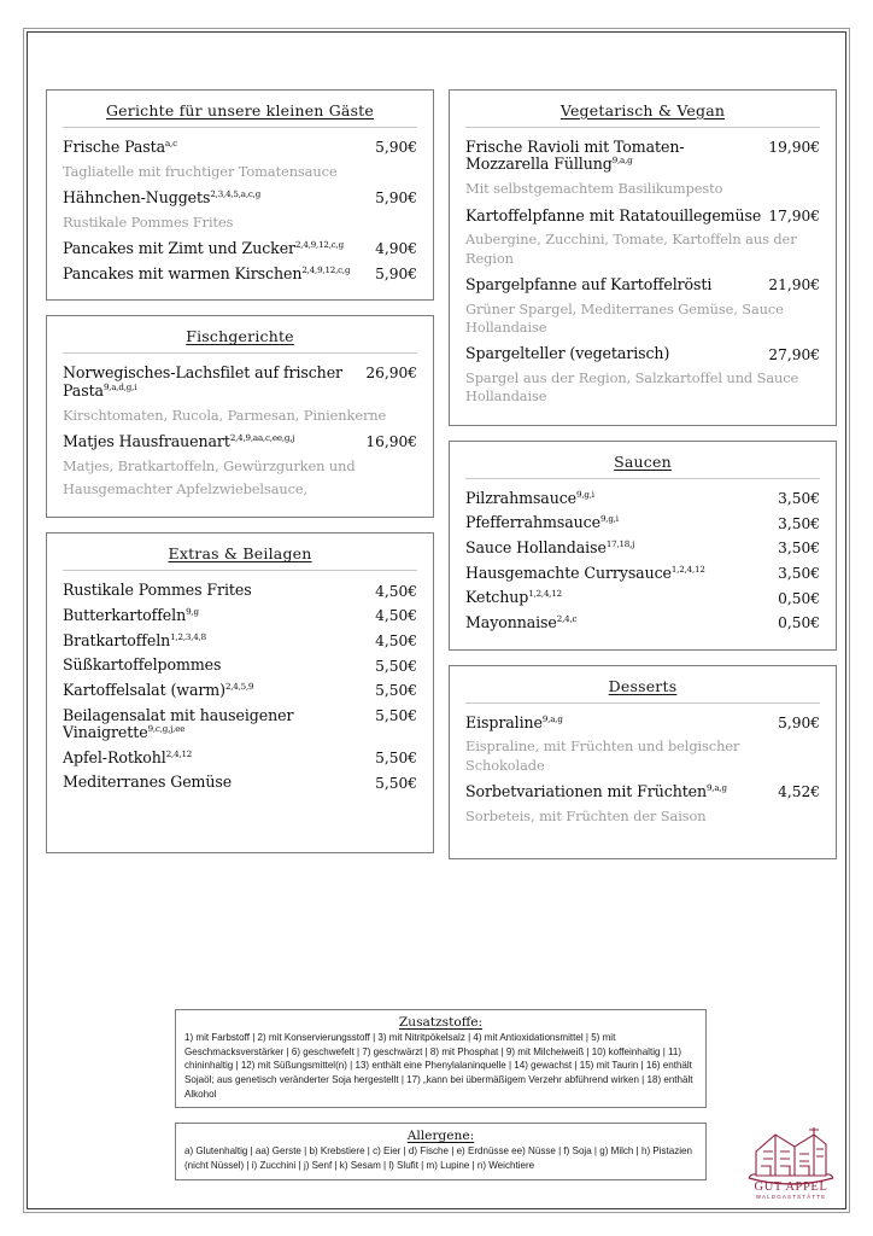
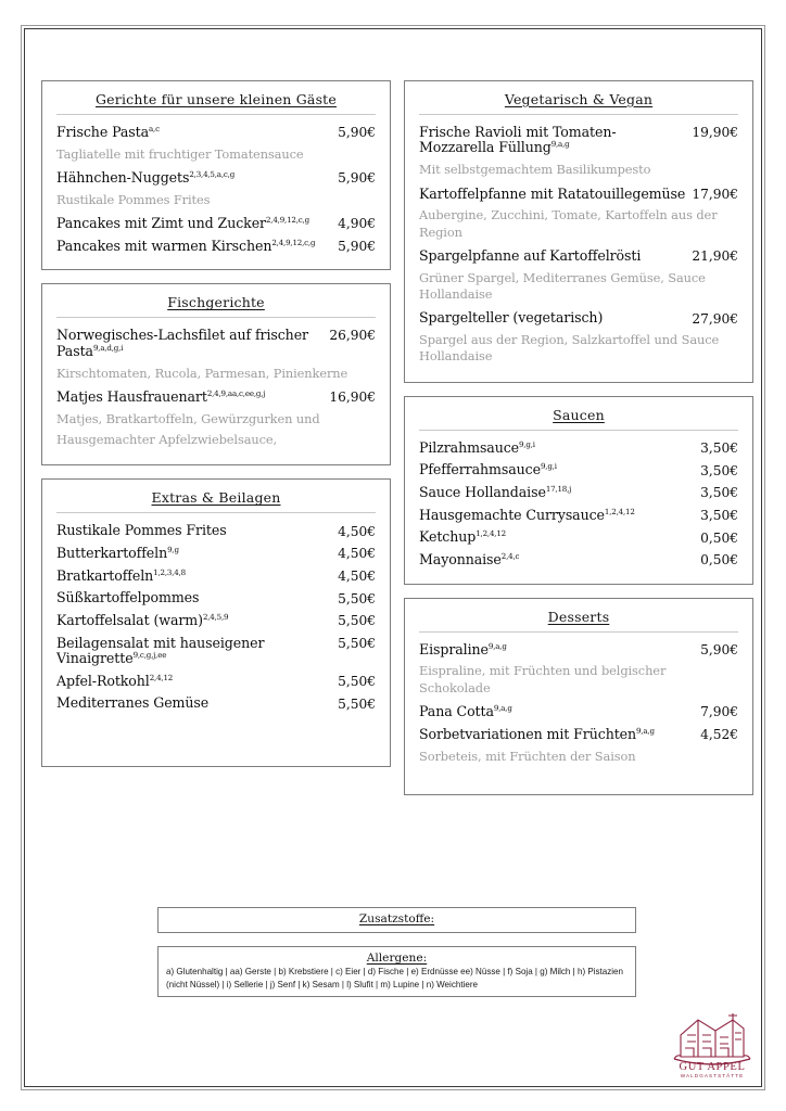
  Gerichte für unsere kleinen Gäste
  Frische Pastaa,c
  5,90€
  Tagliatelle mit fruchtiger Tomatensauce
  Hähnchen-Nuggets2,3,4,5,a,c,g
  5,90€
  Rustikale Pommes Frites
  Pancakes mit Zimt und Zucker2,4,9,12,c,g
  4,90€
  Pancakes mit warmen Kirschen2,4,9,12,c,g
  5,90€
  Fischgerichte
  Norwegisches-Lachsfilet auf frischer Pasta9,a,d,g,i
  26,90€
  Kirschtomaten, Rucola, Parmesan, Pinienkerne
  Matjes Hausfrauenart2,4,9,aa,c,ee,g,j
  16,90€
  Matjes, Bratkartoffeln, Gewürzgurken und
  Hausgemachter Apfelzwiebelsauce,
  Extras & Beilagen
  Rustikale Pommes Frites
  4,50€
  Butterkartoffeln9,g
  4,50€
  Bratkartoffeln1,2,3,4,8
  4,50€
  Süßkartoffelpommes
  5,50€
  Kartoffelsalat (warm)2,4,5,9
  5,50€
  Beilagensalat mit hauseigener Vinaigrette9,c,g,j,ee
  5,50€
  Apfel-Rotkohl2,4,12
  5,50€
  Mediterranes Gemüse
  5,50€
  Vegetarisch & Vegan
  Frische Ravioli mit Tomaten-Mozzarella Füllung9,a,g
  19,90€
  Mit selbstgemachtem Basilikumpesto
  Kartoffelpfanne mit Ratatouillegemüse
  17,90€
  Aubergine, Zucchini, Tomate, Kartoffeln aus der Region
  Spargelpfanne auf Kartoffelrösti
  21,90€
  Grüner Spargel, Mediterranes Gemüse, Sauce Hollandaise
  Spargelteller (vegetarisch)
  27,90€
  Spargel aus der Region, Salzkartoffel und Sauce Hollandaise
  Saucen
  Pilzrahmsauce9,g,i
  3,50€
  Pfefferrahmsauce9,g,i
  3,50€
  Sauce Hollandaise17,18,j
  3,50€
  Hausgemachte Currysauce1,2,4,12
  3,50€
  Ketchup1,2,4,12
  0,50€
  Mayonnaise2,4,c
  0,50€
  Desserts
  Eispraline9,a,g
  5,90€
  Eispraline, mit Früchten und belgischer Schokolade
+ Pana Cotta9,a,g
+ 7,90€
  Sorbetvariationen mit Früchten9,a,g
  4,52€
  Sorbeteis, mit Früchten der Saison
  Zusatzstoffe:
- 1) mit Farbstoff | 2) mit Konservierungsstoff | 3) mit Nitritpökelsalz | 4) mit Antioxidationsmittel | 5) mit Geschmacksverstärker | 6) geschwefelt | 7) geschwärzt | 8) mit Phosphat | 9) mit Milcheiweiß | 10) koffeinhaltig | 11) chininhaltig | 12) mit Süßungsmittel(n) | 13) enthält eine Phenylalaninquelle | 14) gewachst | 15) mit Taurin | 16) enthält Sojaöl; aus genetisch veränderter Soja hergestellt | 17) „kann bei übermäßigem Verzehr abführend wirken | 18) enthält Alkohol
  Allergene:
- a) Glutenhaltig | aa) Gerste | b) Krebstiere | c) Eier | d) Fische | e) Erdnüsse ee) Nüsse | f) Soja | g) Milch | h) Pistazien (nicht Nüssel) | i) Zucchini | j) Senf | k) Sesam | l) Slufit | m) Lupine | n) Weichtiere
+ a) Glutenhaltig | aa) Gerste | b) Krebstiere | c) Eier | d) Fische | e) Erdnüsse ee) Nüsse | f) Soja | g) Milch | h) Pistazien (nicht Nüssel) | i) Sellerie | j) Senf | k) Sesam | l) Slufit | m) Lupine | n) Weichtiere
  GUT APPEL
